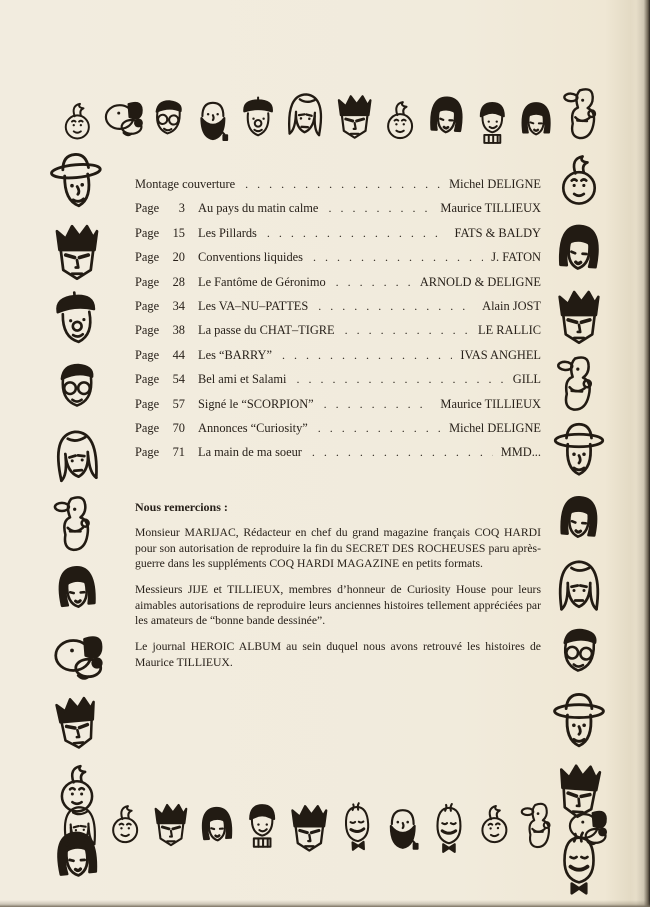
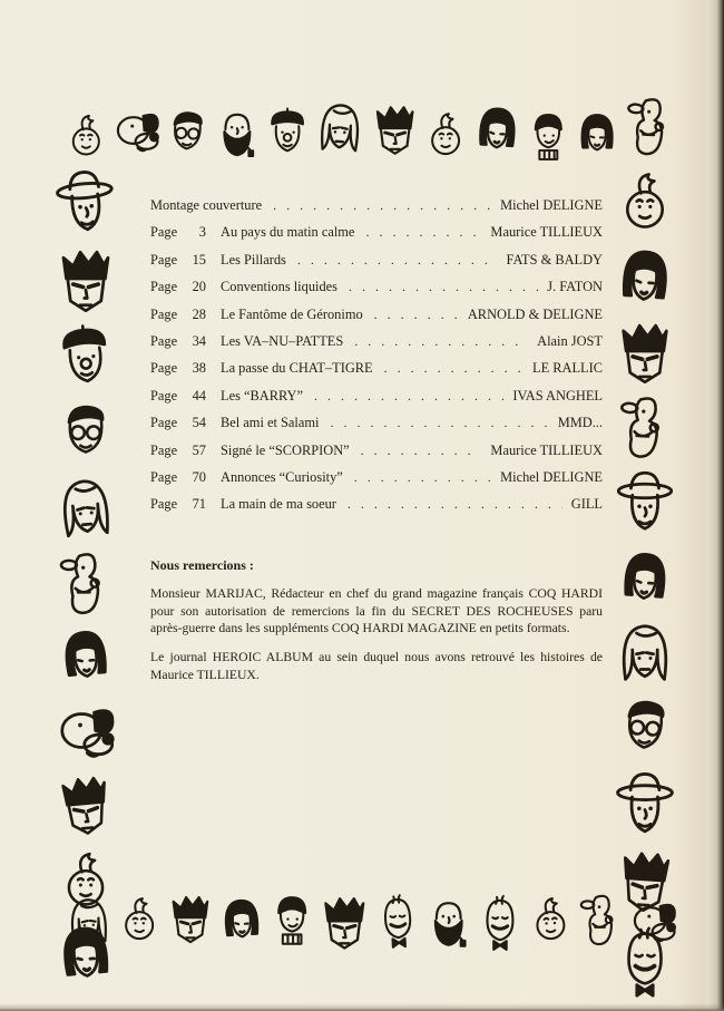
  Montage couverture
  Michel DELIGNE
  Page
  3
  Au pays du matin calme
  Maurice TILLIEUX
  Page
  15
  Les Pillards
  FATS & BALDY
  Page
  20
  Conventions liquides
  J. FATON
  Page
  28
  Le Fantôme de Géronimo
  ARNOLD & DELIGNE
  Page
  34
  Les VA–NU–PATTES
  Alain JOST
  Page
  38
  La passe du CHAT–TIGRE
  LE RALLIC
  Page
  44
  Les “BARRY”
  IVAS ANGHEL
  Page
  54
  Bel ami et Salami
- GILL
+ MMD...
  Page
  57
  Signé le “SCORPION”
  Maurice TILLIEUX
  Page
  70
  Annonces “Curiosity”
  Michel DELIGNE
  Page
  71
  La main de ma soeur
- MMD...
+ GILL
  Nous remercions :
- Monsieur MARIJAC, Rédacteur en chef du grand magazine français COQ HARDI pour son autorisation de reproduire la fin du SECRET DES ROCHEUSES paru après-guerre dans les suppléments COQ HARDI MAGAZINE en petits formats.
+ Monsieur MARIJAC, Rédacteur en chef du grand magazine français COQ HARDI pour son autorisation de remercions la fin du SECRET DES ROCHEUSES paru après-guerre dans les suppléments COQ HARDI MAGAZINE en petits formats.
- Messieurs JIJE et TILLIEUX, membres d’honneur de Curiosity House pour leurs aimables autorisations de reproduire leurs anciennes histoires tellement appréciées par les amateurs de “bonne bande dessinée”.
  Le journal HEROIC ALBUM au sein duquel nous avons retrouvé les histoires de Maurice TILLIEUX.
